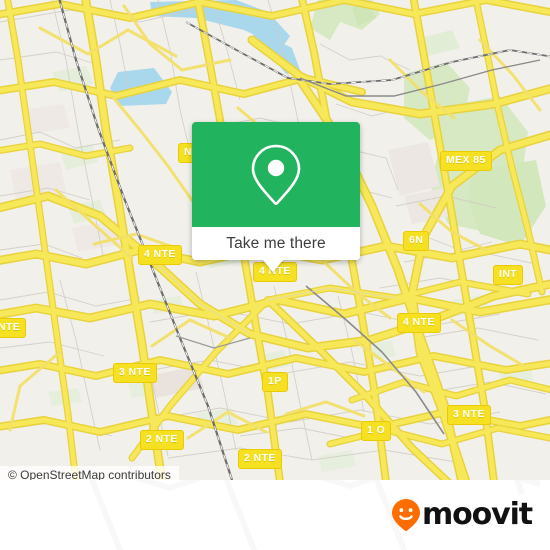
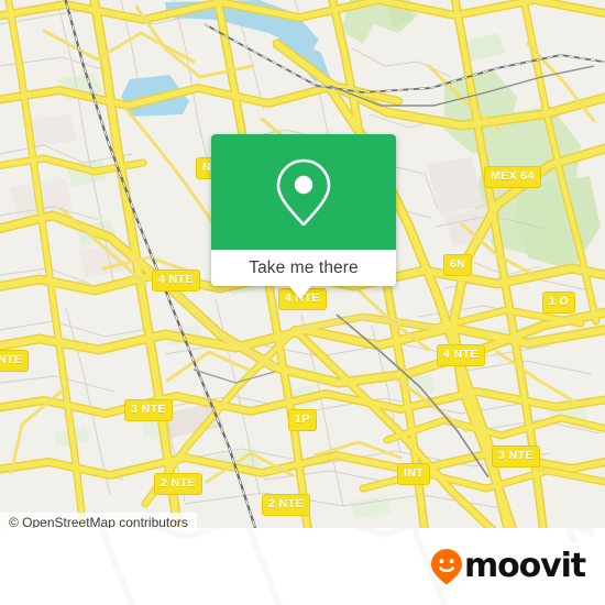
- MEX 85
+ MEX 64
  6N
- INT
+ 1 O
  4 NTE
  4 NTE
  4 NTE
  3 NTE
  3 NTE
  1P
- 1 O
+ INT
  2 NTE
  2 NTE
  NTE
  Take me there
  © OpenStreetMap contributors
  moovit
